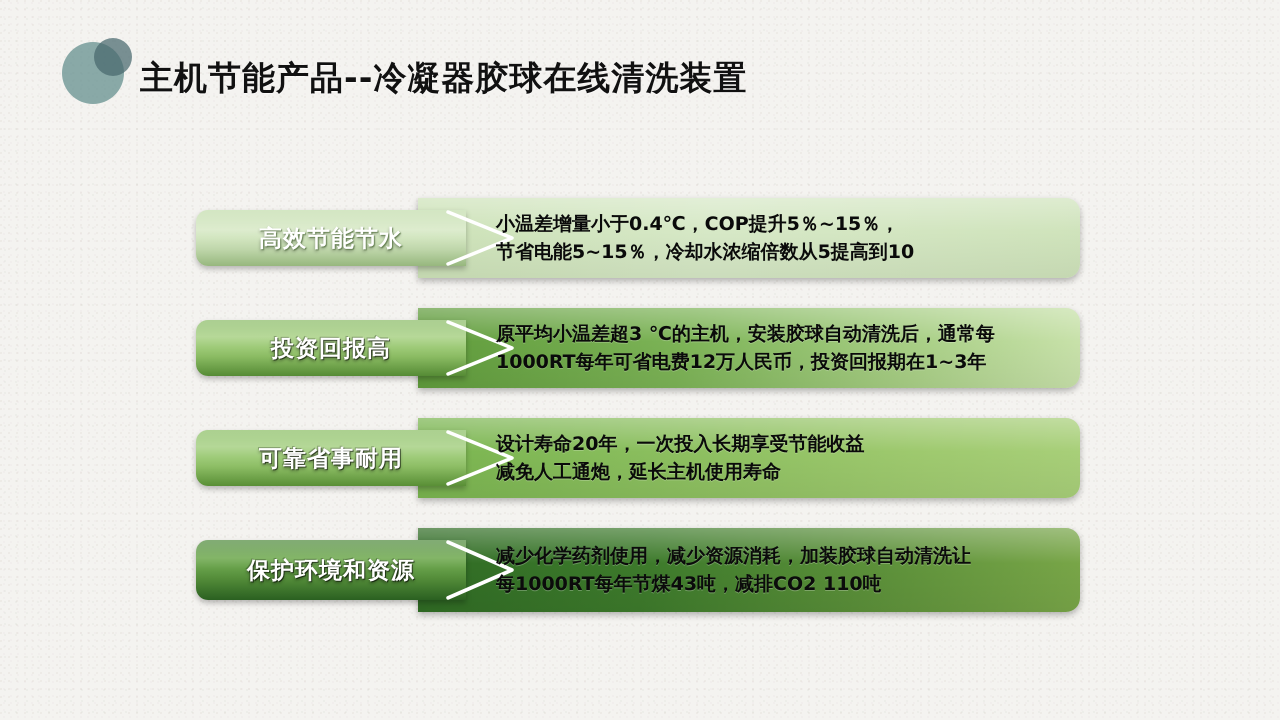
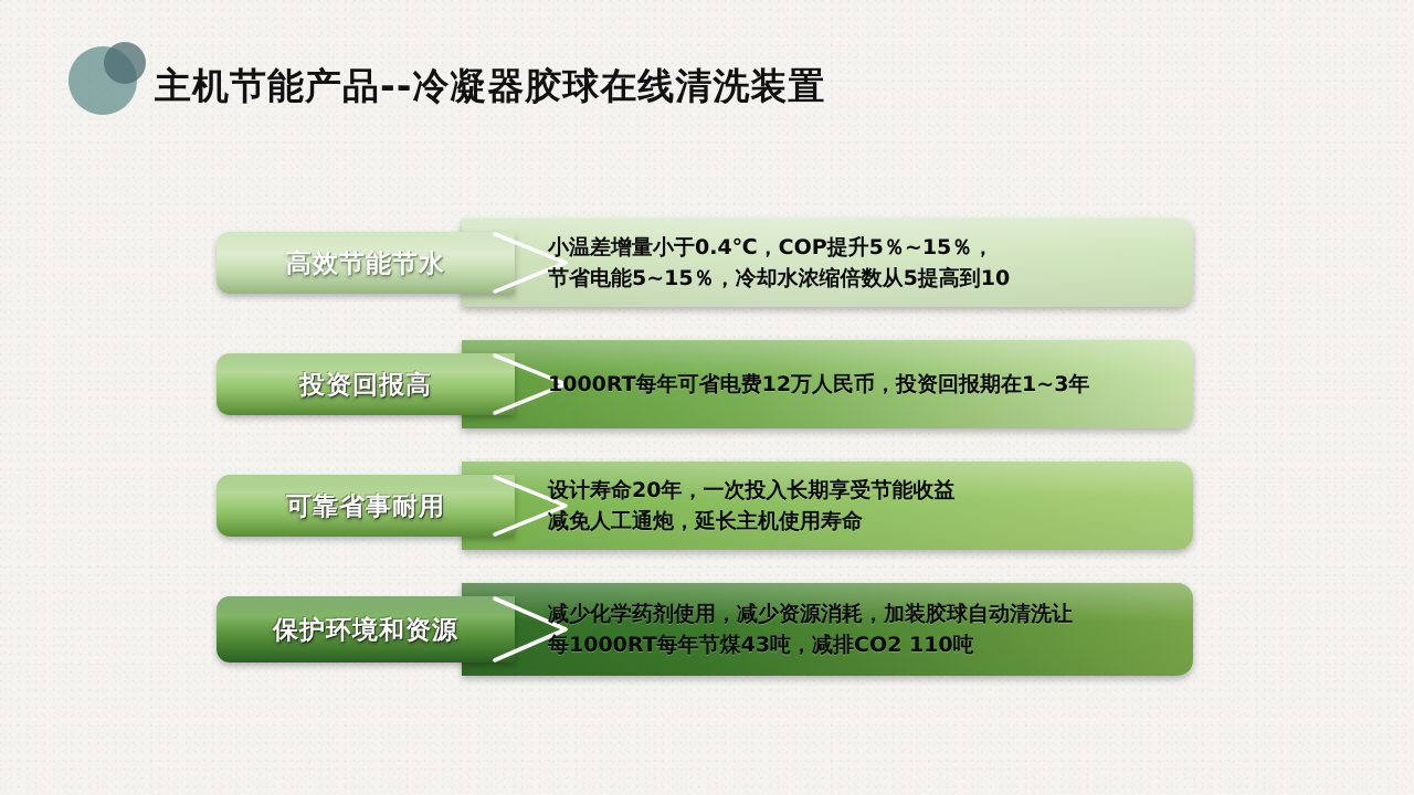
  主机节能产品--冷凝器胶球在线清洗装置
  高效节能节水
  小温差增量小于0.4℃，COP提升5％~15％，
  节省电能5~15％，冷却水浓缩倍数从5提高到10
  投资回报高
- 原平均小温差超3 ℃的主机，安装胶球自动清洗后，通常每
  1000RT每年可省电费12万人民币，投资回报期在1~3年
  可靠省事耐用
  设计寿命20年，一次投入长期享受节能收益
  减免人工通炮，延长主机使用寿命
  保护环境和资源
  减少化学药剂使用，减少资源消耗，加装胶球自动清洗让
  每1000RT每年节煤43吨，减排CO2 110吨
